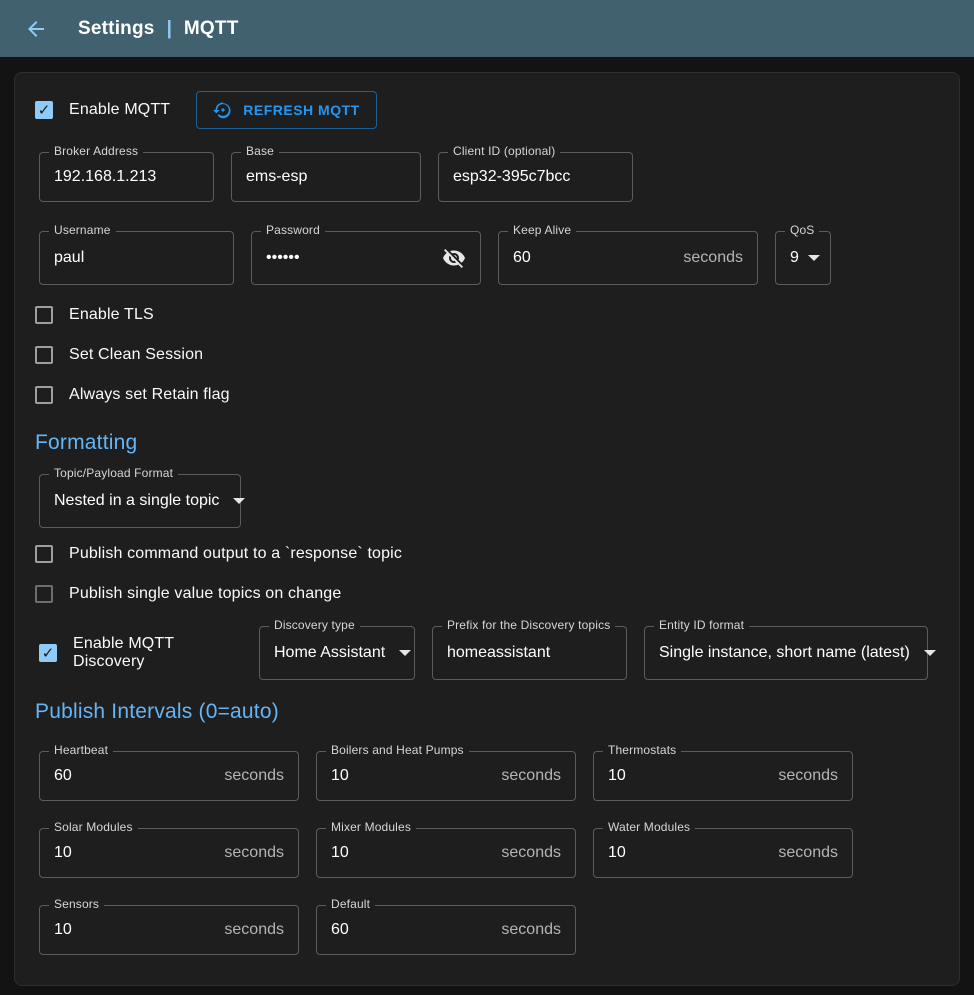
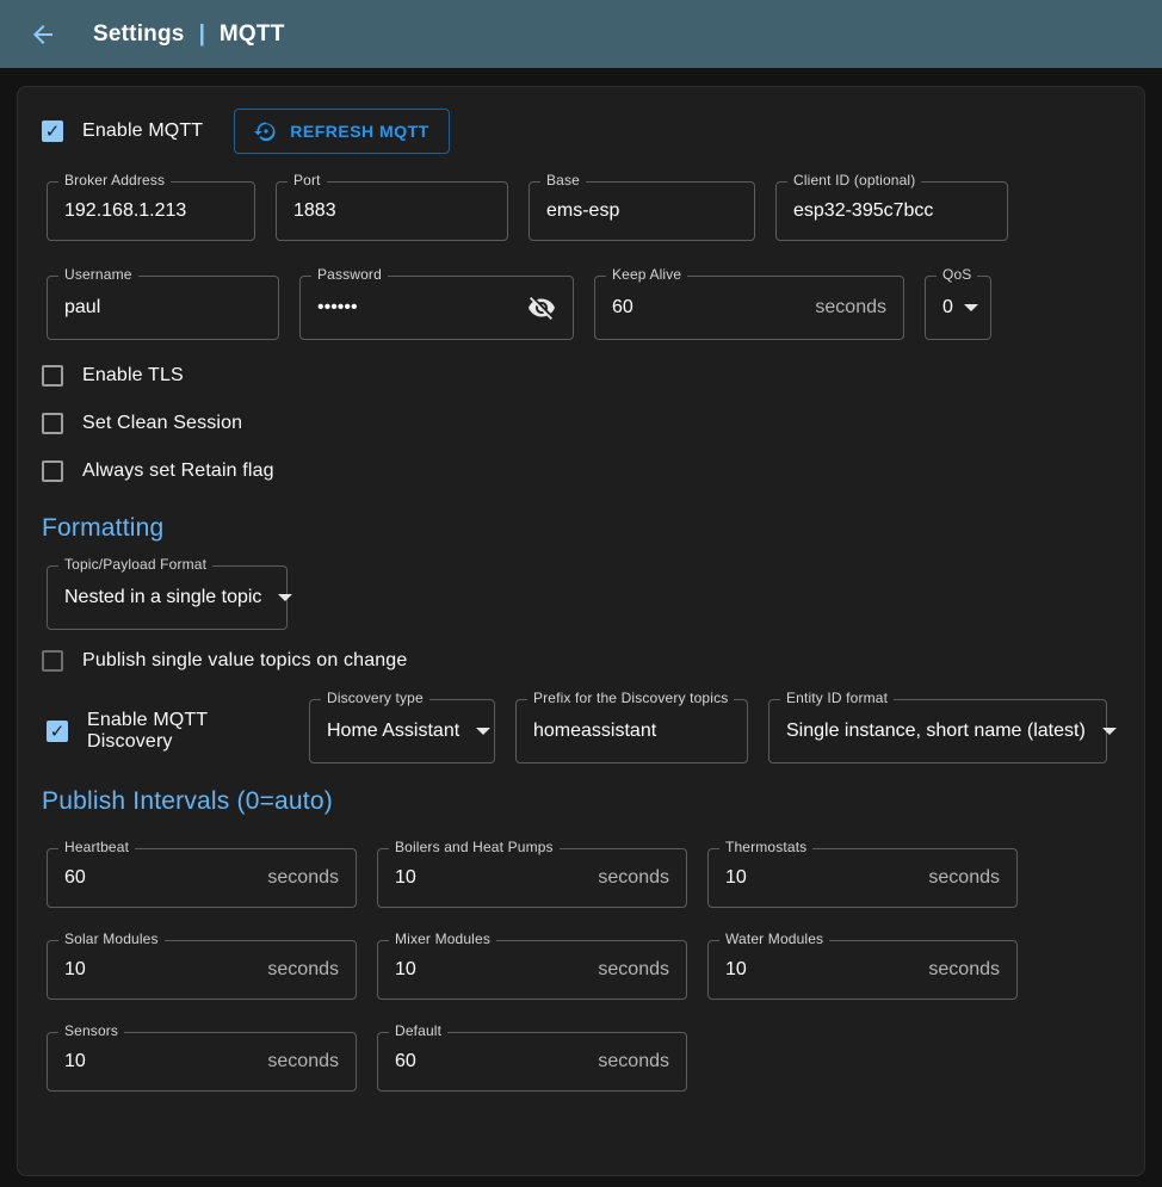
  Settings
  |
  MQTT
  ✓
  Enable MQTT
  REFRESH MQTT
  Broker Address
  192.168.1.213
+ Port
+ 1883
  Base
  ems-esp
  Client ID (optional)
  esp32-395c7bcc
  Username
  paul
  Password
  ••••••
  Keep Alive
  60
  seconds
  QoS
- 9
+ 0
  Enable TLS
  Set Clean Session
  Always set Retain flag
  Formatting
  Topic/Payload Format
  Nested in a single topic
- Publish command output to a `response` topic
  Publish single value topics on change
  ✓
  Enable MQTT Discovery
  Discovery type
  Home Assistant
  Prefix for the Discovery topics
  homeassistant
  Entity ID format
  Single instance, short name (latest)
  Publish Intervals (0=auto)
  Heartbeat
  60
  seconds
  Boilers and Heat Pumps
  10
  seconds
  Thermostats
  10
  seconds
  Solar Modules
  10
  seconds
  Mixer Modules
  10
  seconds
  Water Modules
  10
  seconds
  Sensors
  10
  seconds
  Default
  60
  seconds
